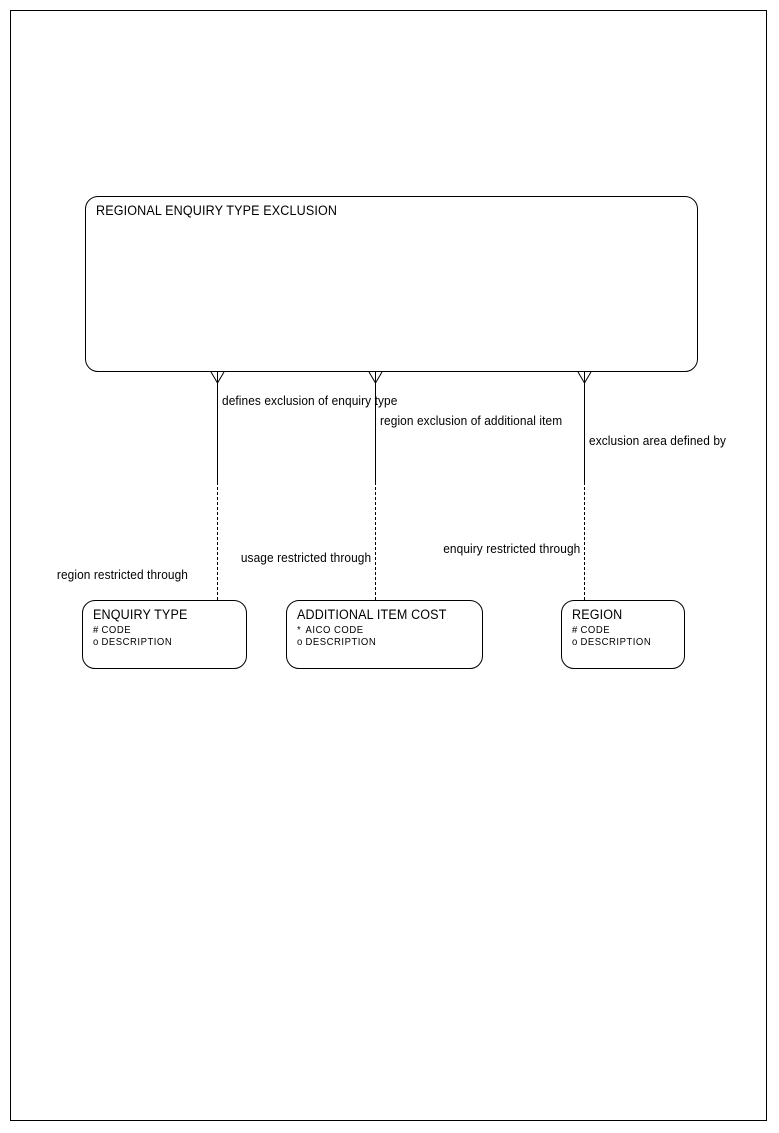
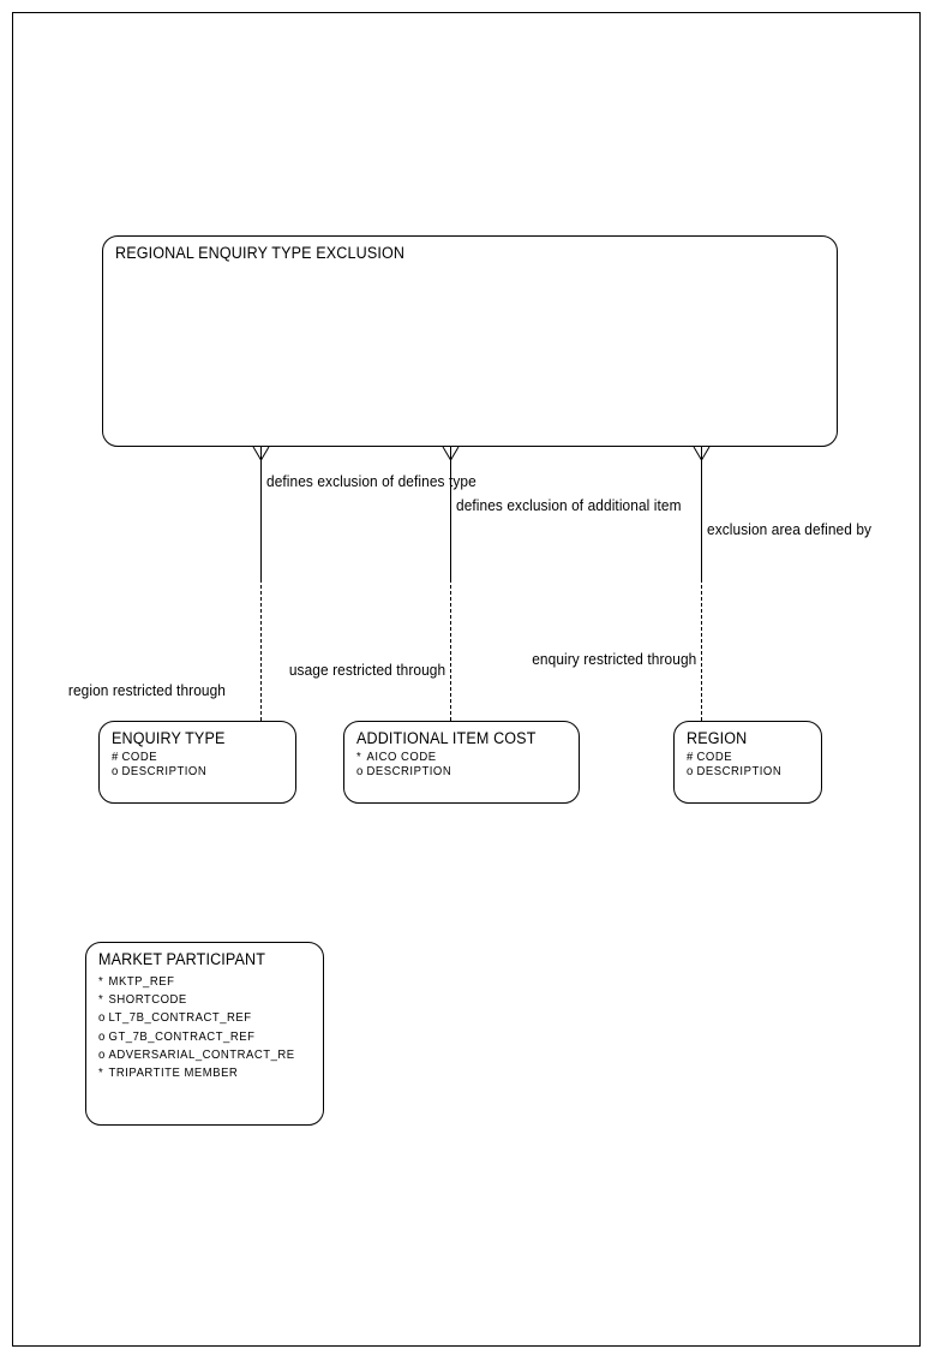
  REGIONAL ENQUIRY TYPE EXCLUSION
- defines exclusion of enquiry type
+ defines exclusion of defines type
- region exclusion of additional item
+ defines exclusion of additional item
  exclusion area defined by
  region restricted through
  usage restricted through
  enquiry restricted through
  ENQUIRY TYPE
  # CODE
  o DESCRIPTION
  ADDITIONAL ITEM COST
  * AICO CODE
  o DESCRIPTION
  REGION
  # CODE
  o DESCRIPTION
+ MARKET PARTICIPANT
+ * MKTP_REF
+ * SHORTCODE
+ o LT_7B_CONTRACT_REF
+ o GT_7B_CONTRACT_REF
+ o ADVERSARIAL_CONTRACT_RE
+ * TRIPARTITE MEMBER
